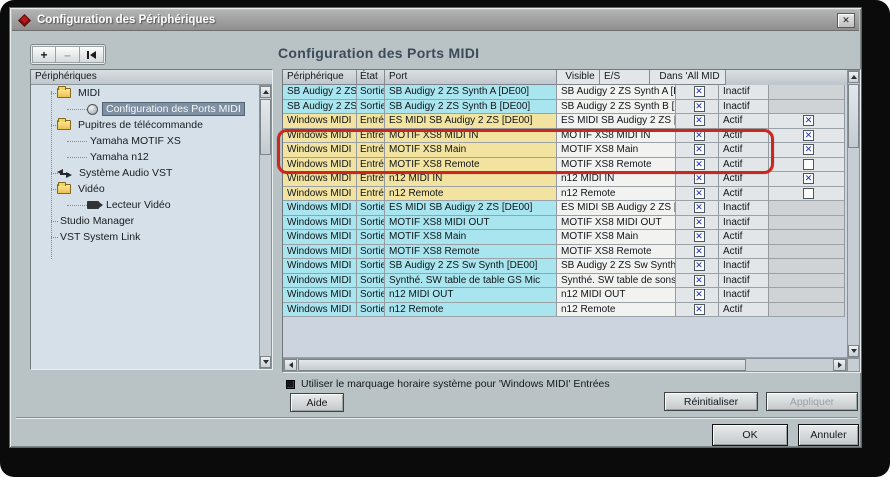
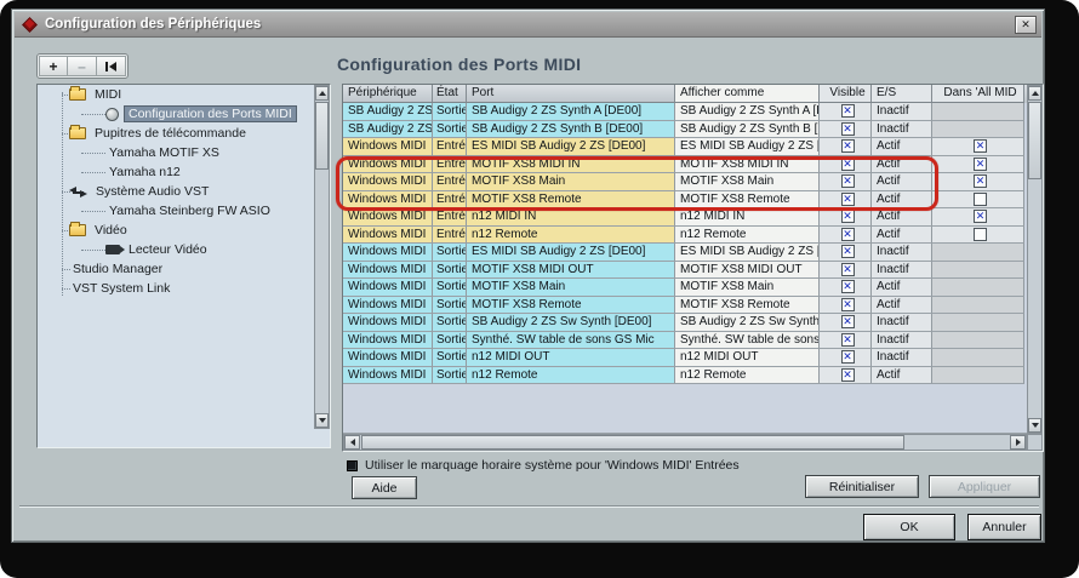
  Configuration des Périphériques
  ✕
  +
  –
  Configuration des Ports MIDI
- Périphériques
  MIDI
  Configuration des Ports MIDI
  Pupitres de télécommande
  Yamaha MOTIF XS
  Yamaha n12
  Système Audio VST
+ Yamaha Steinberg FW ASIO
  Vidéo
  Lecteur Vidéo
  Studio Manager
  VST System Link
  Périphérique
  État
  Port
+ Afficher comme
  Visible
  E/S
  Dans 'All MID
  SB Audigy 2 ZS
  Sortie
  SB Audigy 2 ZS Synth A [DE00]
  SB Audigy 2 ZS Synth A [
  Inactif
  SB Audigy 2 ZS
  Sortie
  SB Audigy 2 ZS Synth B [DE00]
  SB Audigy 2 ZS Synth B [
  Inactif
  Windows MIDI
  Entré
  ES MIDI SB Audigy 2 ZS [DE00]
  ES MIDI SB Audigy 2 ZS
  Actif
  Windows MIDI
  Entré
  MOTIF XS8 MIDI IN
  MOTIF XS8 MIDI IN
  Actif
  Windows MIDI
  Entré
  MOTIF XS8 Main
  MOTIF XS8 Main
  Actif
  Windows MIDI
  Entré
  MOTIF XS8 Remote
  MOTIF XS8 Remote
  Actif
  Windows MIDI
  Entré
  n12 MIDI IN
  n12 MIDI IN
  Actif
  Windows MIDI
  Entré
  n12 Remote
  n12 Remote
  Actif
  Windows MIDI
  Sortie
  ES MIDI SB Audigy 2 ZS [DE00]
  ES MIDI SB Audigy 2 ZS
  Inactif
  Windows MIDI
  Sortie
  MOTIF XS8 MIDI OUT
  MOTIF XS8 MIDI OUT
  Inactif
  Windows MIDI
  Sortie
  MOTIF XS8 Main
  MOTIF XS8 Main
  Actif
  Windows MIDI
  Sortie
  MOTIF XS8 Remote
  MOTIF XS8 Remote
  Actif
  Windows MIDI
  Sortie
  SB Audigy 2 ZS Sw Synth [DE00]
  SB Audigy 2 ZS Sw Synth
  Inactif
  Windows MIDI
  Sortie
- Synthé. SW table de table GS Mic
+ Synthé. SW table de sons GS Mic
  Synthé. SW table de sons
  Inactif
  Windows MIDI
  Sortie
  n12 MIDI OUT
  n12 MIDI OUT
  Inactif
  Windows MIDI
  Sortie
  n12 Remote
  n12 Remote
  Actif
  Utiliser le marquage horaire système pour 'Windows MIDI' Entrées
  Aide
  Réinitialiser
  Appliquer
  OK
  Annuler
